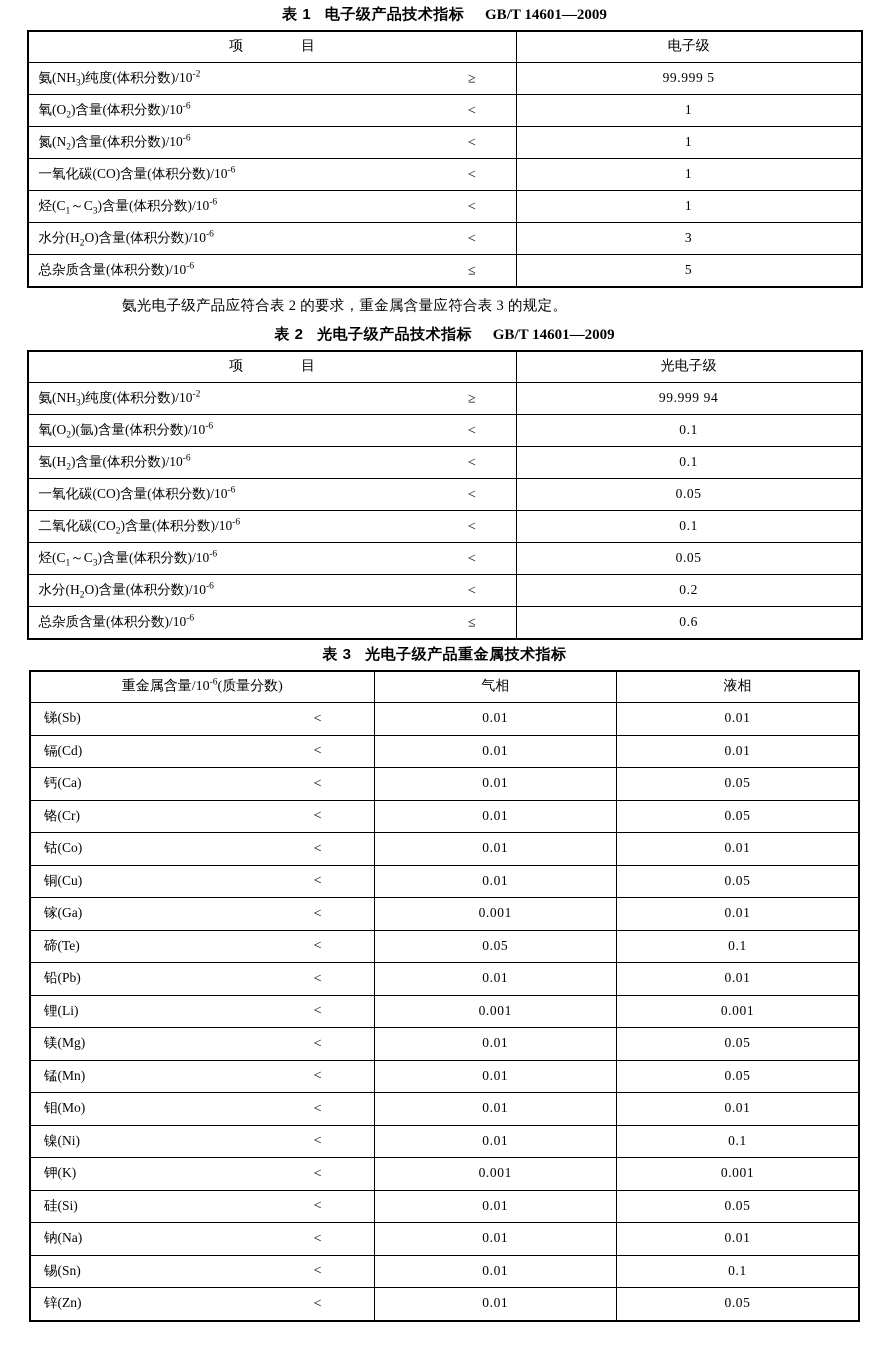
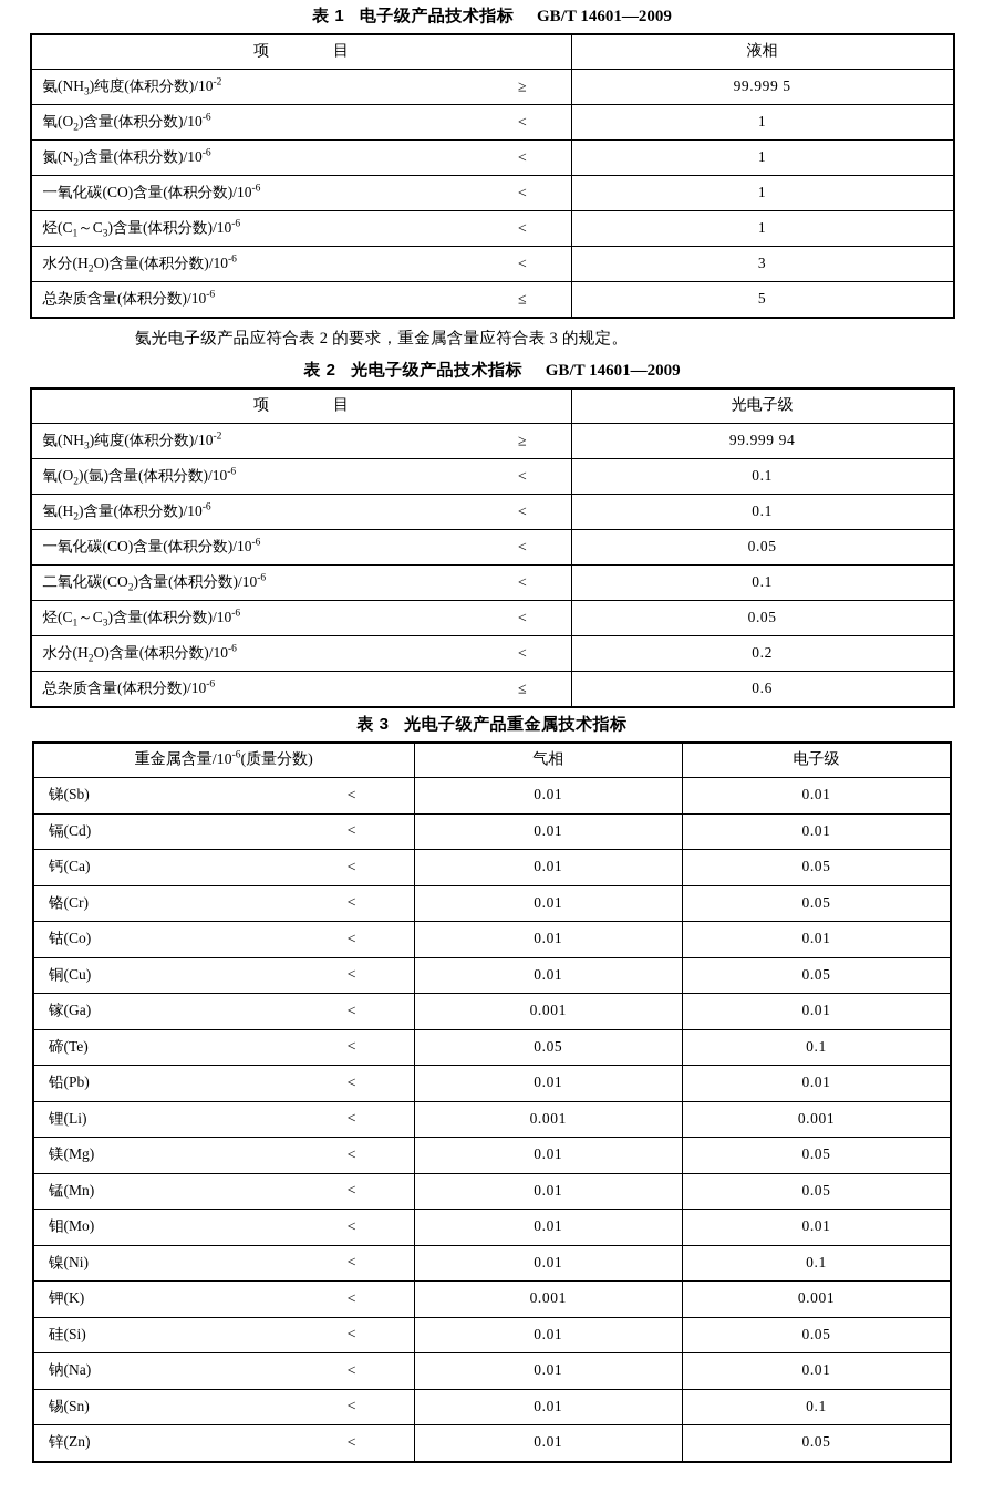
  表 1 电子级产品技术指标 GB/T 14601—2009
- 项 目	电子级
+ 项 目	液相
  氨(NH3)纯度(体积分数)/10-2 ≥	99.999 5
  氧(O2)含量(体积分数)/10-6 <	1
  氮(N2)含量(体积分数)/10-6 <	1
  一氧化碳(CO)含量(体积分数)/10-6 <	1
  烃(C1～C3)含量(体积分数)/10-6 <	1
  水分(H2O)含量(体积分数)/10-6 <	3
  总杂质含量(体积分数)/10-6 ≤	5
  氨光电子级产品应符合表 2 的要求，重金属含量应符合表 3 的规定。
  表 2 光电子级产品技术指标 GB/T 14601—2009
  项 目	光电子级
  氨(NH3)纯度(体积分数)/10-2 ≥	99.999 94
  氧(O2)(氩)含量(体积分数)/10-6 <	0.1
  氢(H2)含量(体积分数)/10-6 <	0.1
  一氧化碳(CO)含量(体积分数)/10-6 <	0.05
  二氧化碳(CO2)含量(体积分数)/10-6 <	0.1
  烃(C1～C3)含量(体积分数)/10-6 <	0.05
  水分(H2O)含量(体积分数)/10-6 <	0.2
  总杂质含量(体积分数)/10-6 ≤	0.6
  表 3 光电子级产品重金属技术指标
- 重金属含量/10-6(质量分数)	气相	液相
+ 重金属含量/10-6(质量分数)	气相	电子级
  锑(Sb) <	0.01	0.01
  镉(Cd) <	0.01	0.01
  钙(Ca) <	0.01	0.05
  铬(Cr) <	0.01	0.05
  钴(Co) <	0.01	0.01
  铜(Cu) <	0.01	0.05
  镓(Ga) <	0.001	0.01
  碲(Te) <	0.05	0.1
  铅(Pb) <	0.01	0.01
  锂(Li) <	0.001	0.001
  镁(Mg) <	0.01	0.05
  锰(Mn) <	0.01	0.05
  钼(Mo) <	0.01	0.01
  镍(Ni) <	0.01	0.1
  钾(K) <	0.001	0.001
  硅(Si) <	0.01	0.05
  钠(Na) <	0.01	0.01
  锡(Sn) <	0.01	0.1
  锌(Zn) <	0.01	0.05
